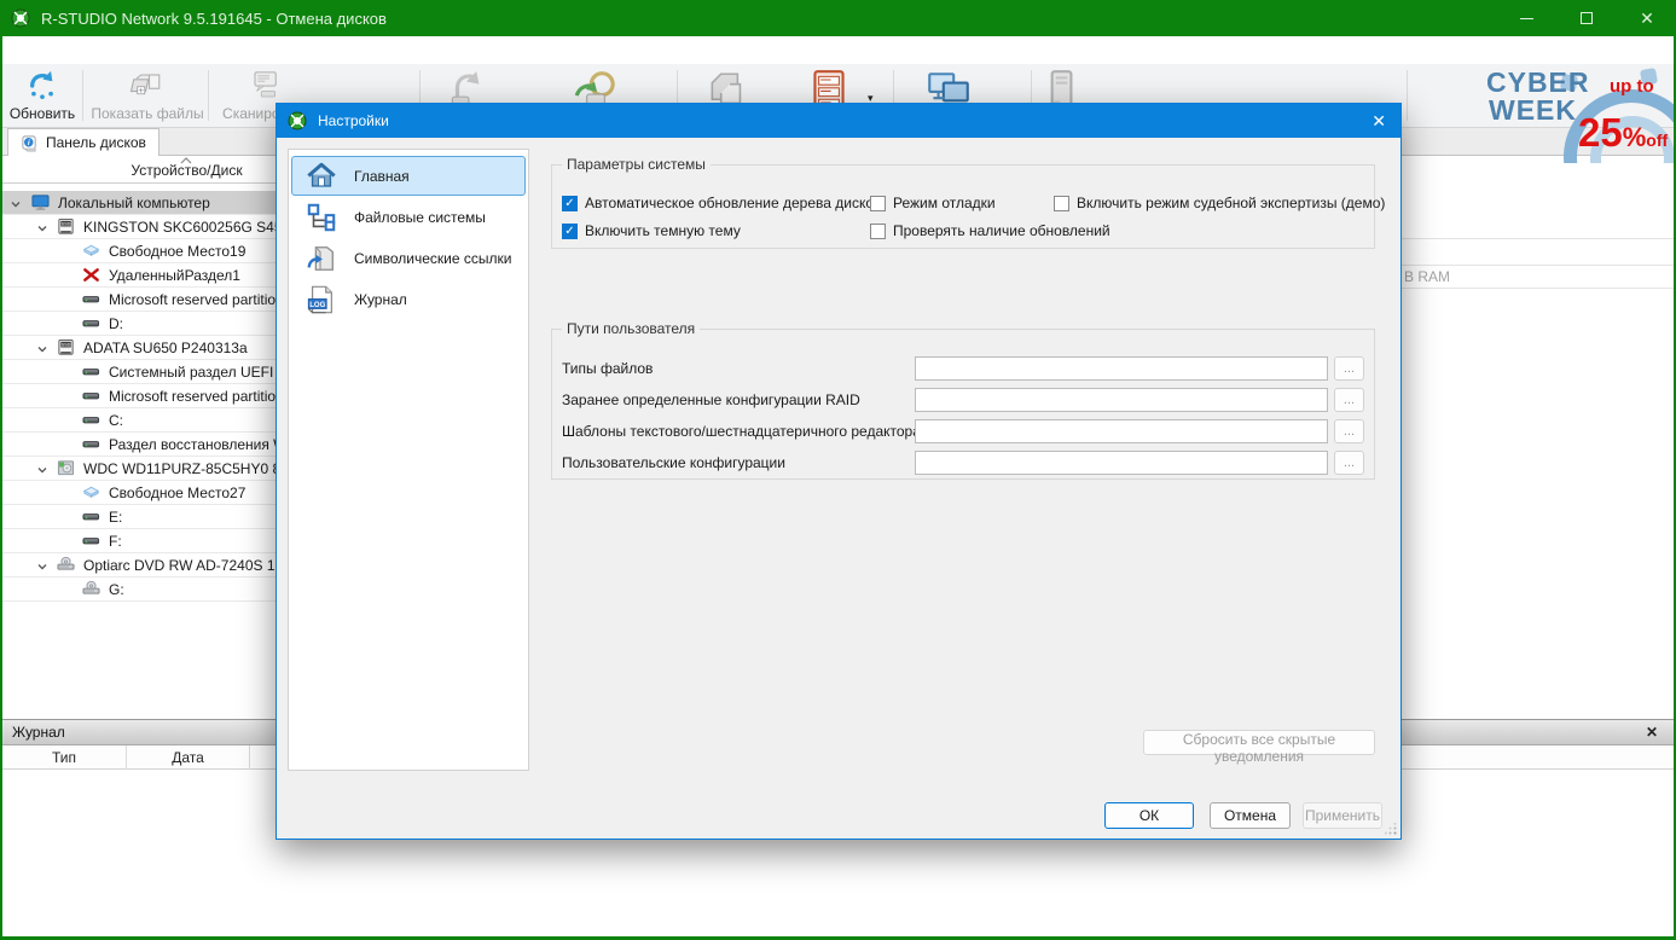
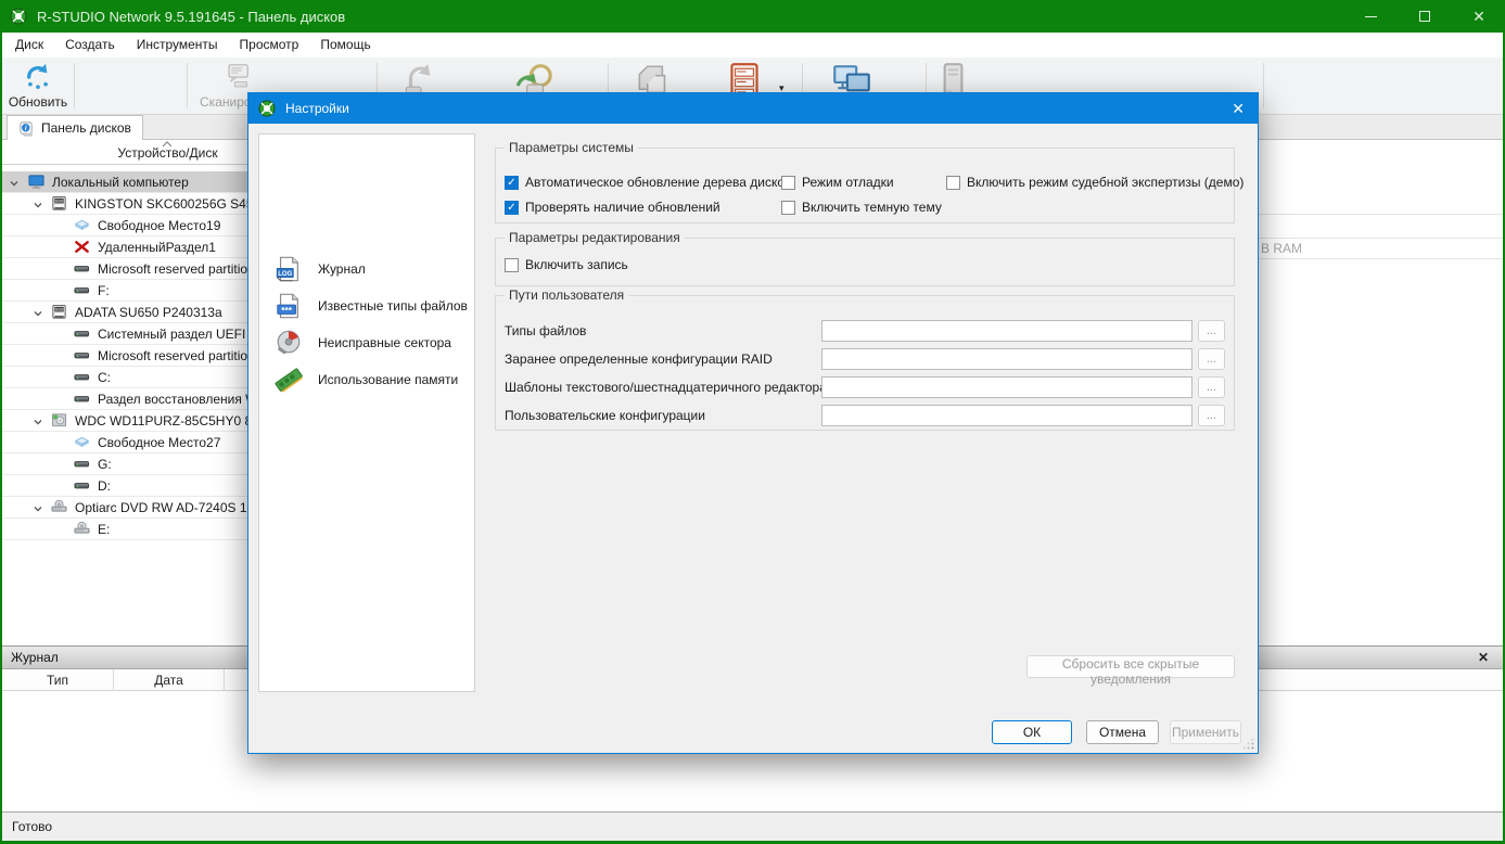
- R-STUDIO Network 9.5.191645 - Отмена дисков
+ R-STUDIO Network 9.5.191645 - Панель дисков
  ✕
+ Диск
+ Создать
+ Инструменты
+ Просмотр
+ Помощь
  Обновить
- Показать файлы
  ▾
- CYBER
- WEEK
- up to
- 25%off
  Панель дисков
  Устройство/Диск
  Локальный компьютер
  KINGSTON SKC600256G S4
  Свободное Место19
  УдаленныйРаздел1
  Microsoft reserved partitio
- D:
+ F:
  ADATA SU650 P240313a
  Системный раздел UEFI
  Microsoft reserved partitio
  C:
  Раздел восстановления
  WDC WD11PURZ-85C5HY0
  Свободное Место27
- E:
+ G:
- F:
+ D:
  Optiarc DVD RW AD-7240S 1
- G:
+ E:
  B RAM
  Журнал
  ✕
  Тип
  Дата
+ Готово
  Настройки
  ✕
- Главная
- Файловые системы
- Символические ссылки
  Журнал
+ ***
+ Известные типы файлов
+ Неисправные сектора
+ Использование памяти
  Параметры системы
  ✓
  Автоматическое обновление дерева диск
  ✓
- Включить темную тему
+ Проверять наличие обновлений
  Режим отладки
- Проверять наличие обновлений
+ Включить темную тему
  Включить режим судебной экспертизы (демо)
+ Параметры редактирования
+ Включить запись
  Пути пользователя
  Типы файлов
  ...
  Заранее определенные конфигурации RAID
  ...
  Шаблоны текстового/шестнадцатеричного редактор
  ...
  Пользовательские конфигурации
  ...
  Сбросить все скрытые уведомления
  ОК
  Отмена
  Применить
